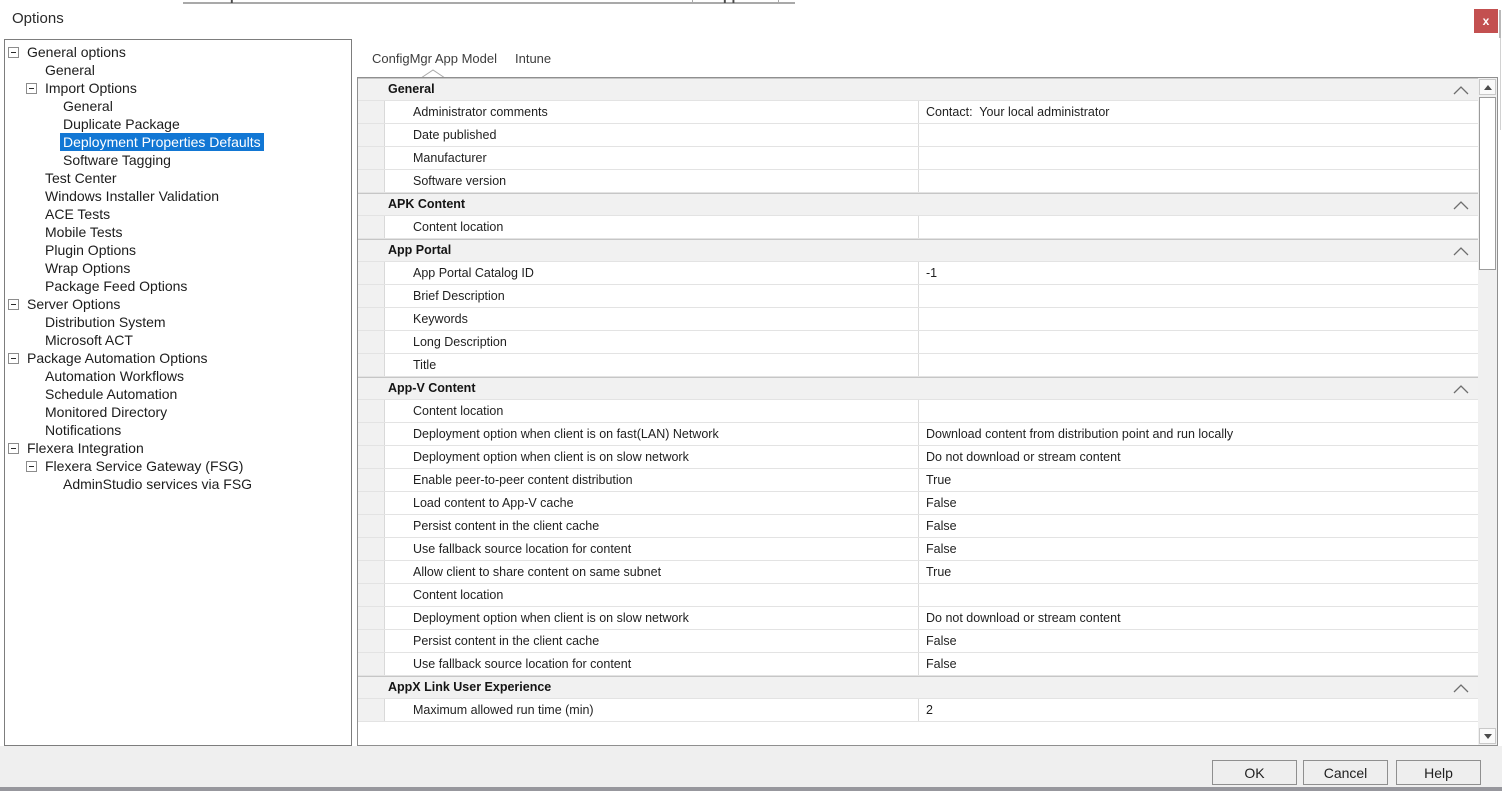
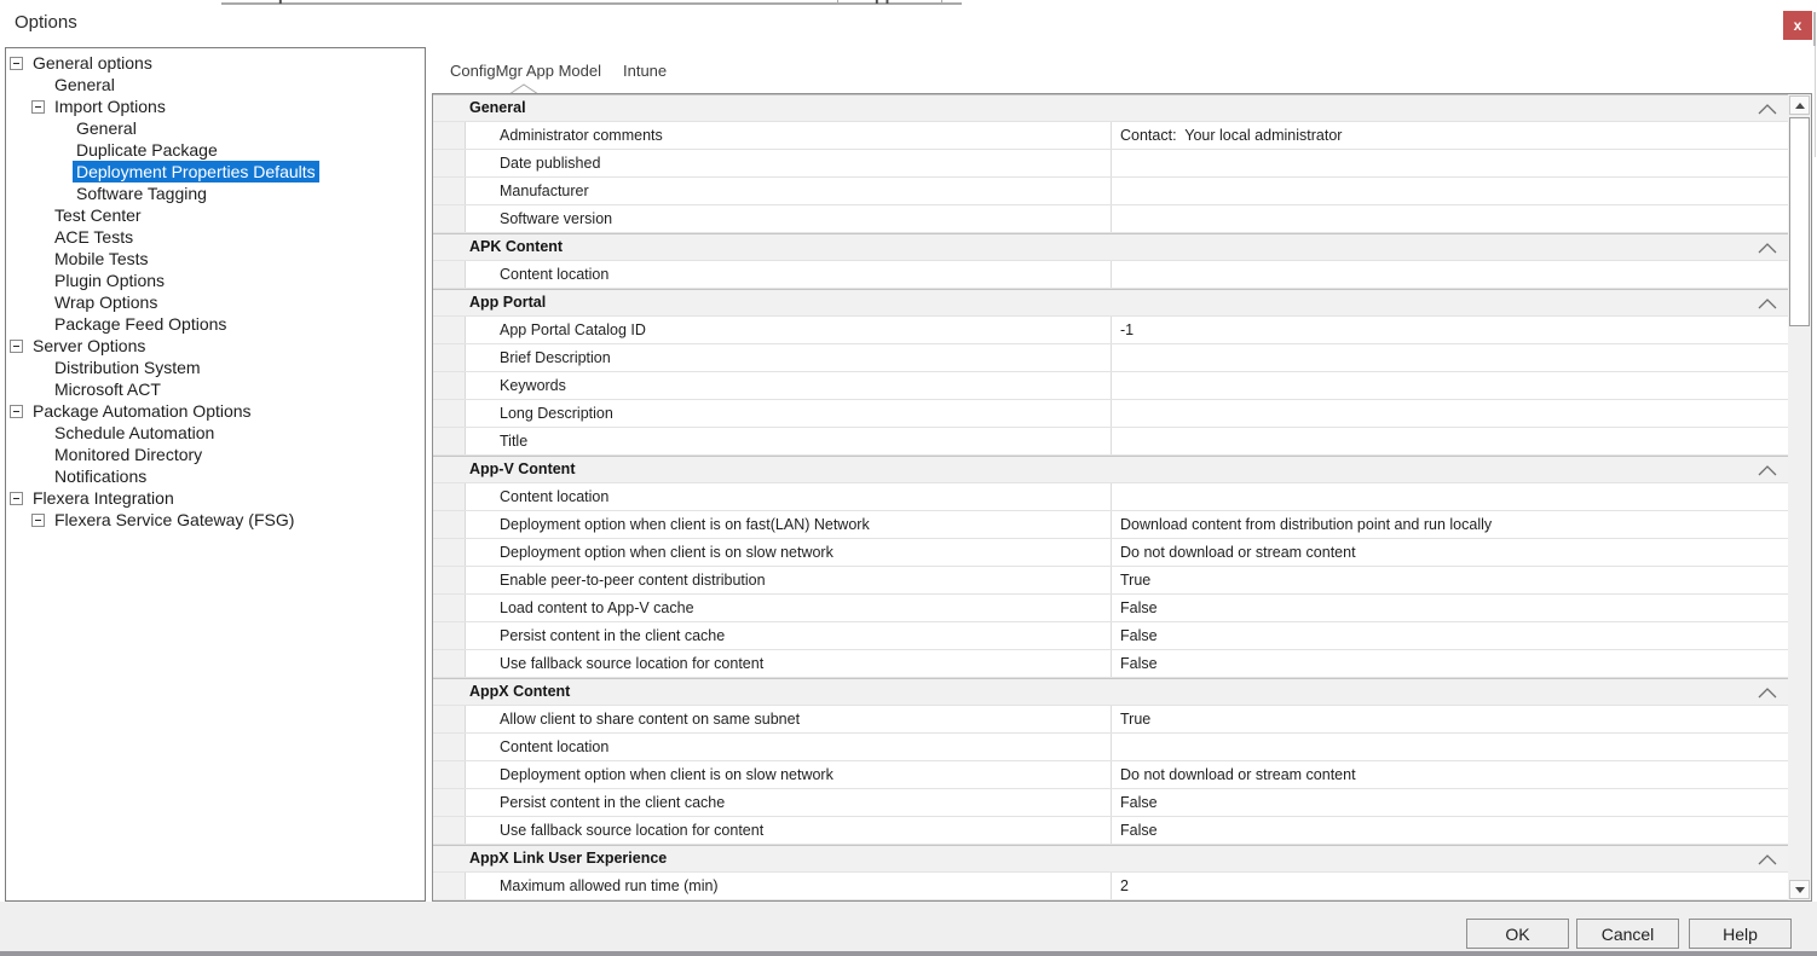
  Options
  x
  General options
  General
  Import Options
  General
  Duplicate Package
  Deployment Properties Defaults
  Software Tagging
  Test Center
- Windows Installer Validation
  ACE Tests
  Mobile Tests
  Plugin Options
  Wrap Options
  Package Feed Options
  Server Options
  Distribution System
  Microsoft ACT
  Package Automation Options
- Automation Workflows
  Schedule Automation
  Monitored Directory
  Notifications
  Flexera Integration
  Flexera Service Gateway (FSG)
- AdminStudio services via FSG
  ConfigMgr App Model
  Intune
  General
  Administrator comments
  Contact: Your local administrator
  Date published
  Manufacturer
  Software version
  APK Content
  Content location
  App Portal
  App Portal Catalog ID
  -1
  Brief Description
  Keywords
  Long Description
  Title
  App-V Content
  Content location
  Deployment option when client is on fast(LAN) Network
  Download content from distribution point and run locally
  Deployment option when client is on slow network
  Do not download or stream content
  Enable peer-to-peer content distribution
  True
  Load content to App-V cache
  False
  Persist content in the client cache
  False
  Use fallback source location for content
  False
+ AppX Content
  Allow client to share content on same subnet
  True
  Content location
  Deployment option when client is on slow network
  Do not download or stream content
  Persist content in the client cache
  False
  Use fallback source location for content
  False
  AppX Link User Experience
  Maximum allowed run time (min)
  2
  OK
  Cancel
  Help
